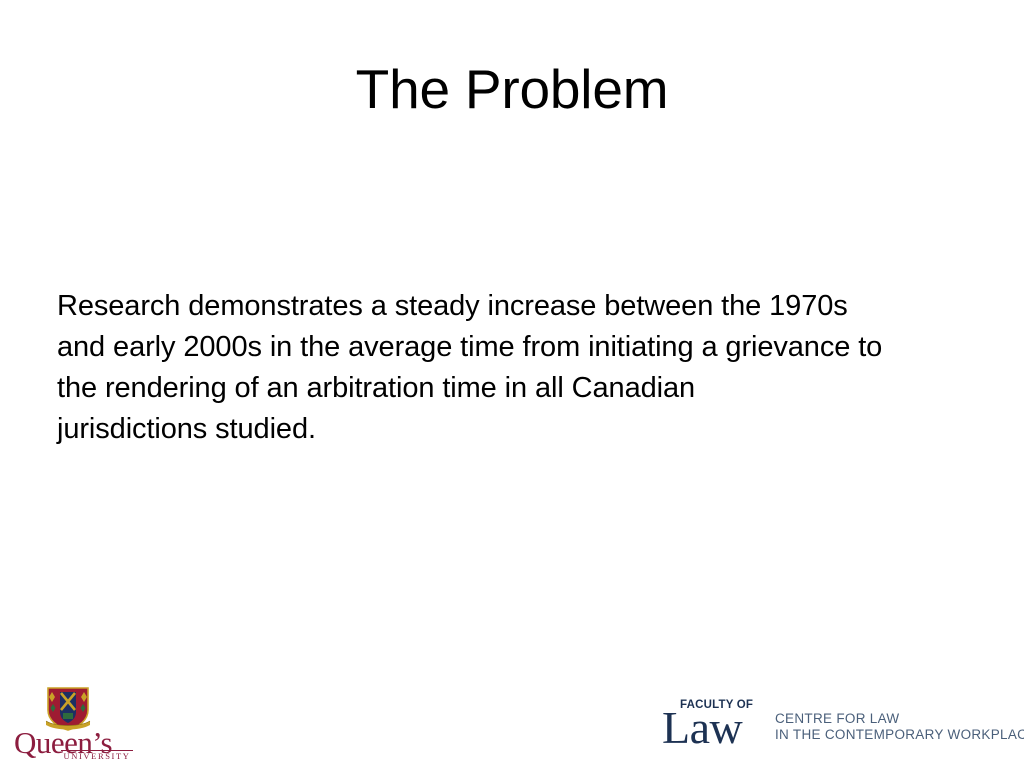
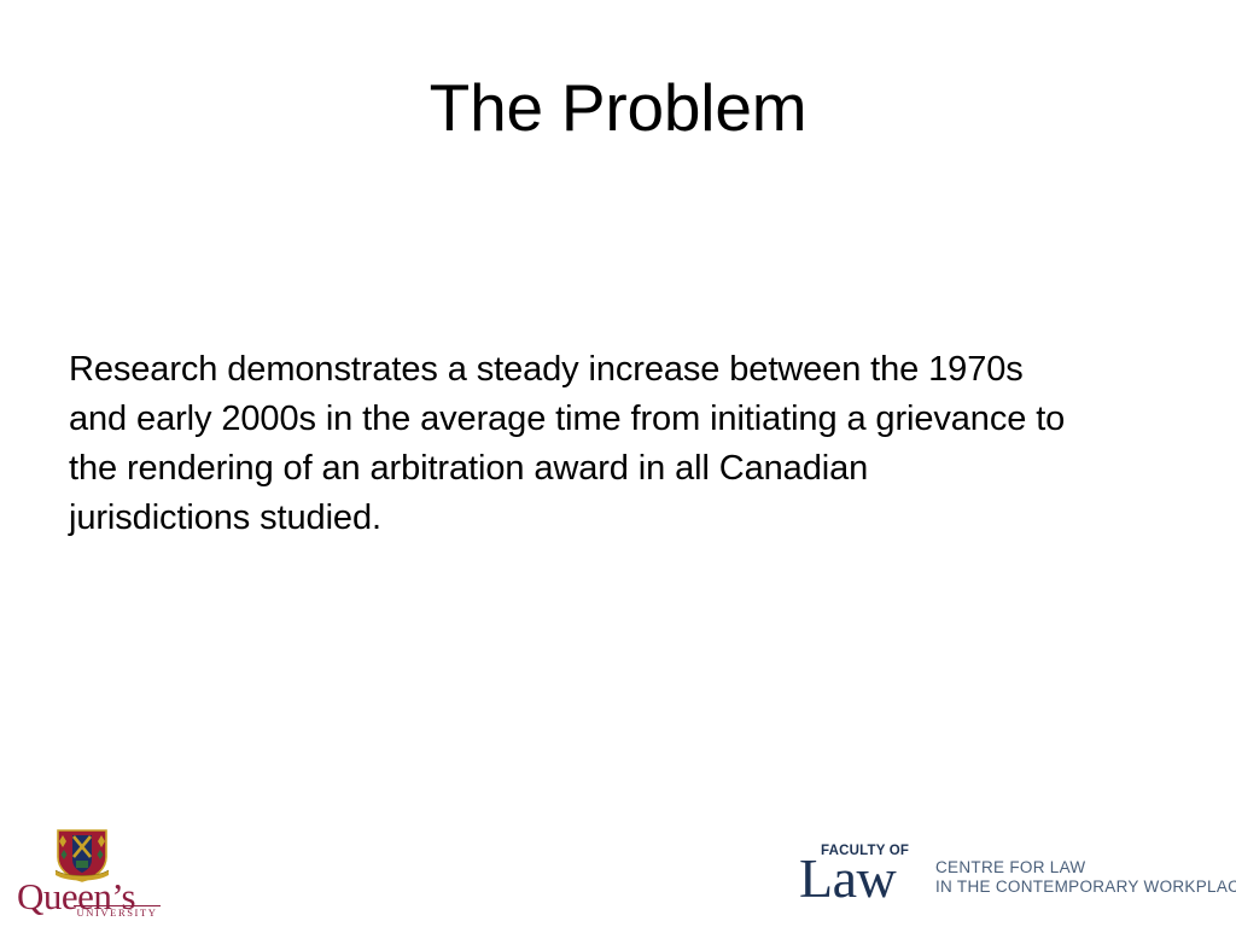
  The Problem
  Research demonstrates a steady increase between the 1970s
  and early 2000s in the average time from initiating a grievance to
- the rendering of an arbitration time in all Canadian
+ the rendering of an arbitration award in all Canadian
  jurisdictions studied.
  Queen’s
  UNIVERSITY
  FACULTY OF
  Law
  CENTRE FOR LAW
  IN THE CONTEMPORARY WORKPLAC
